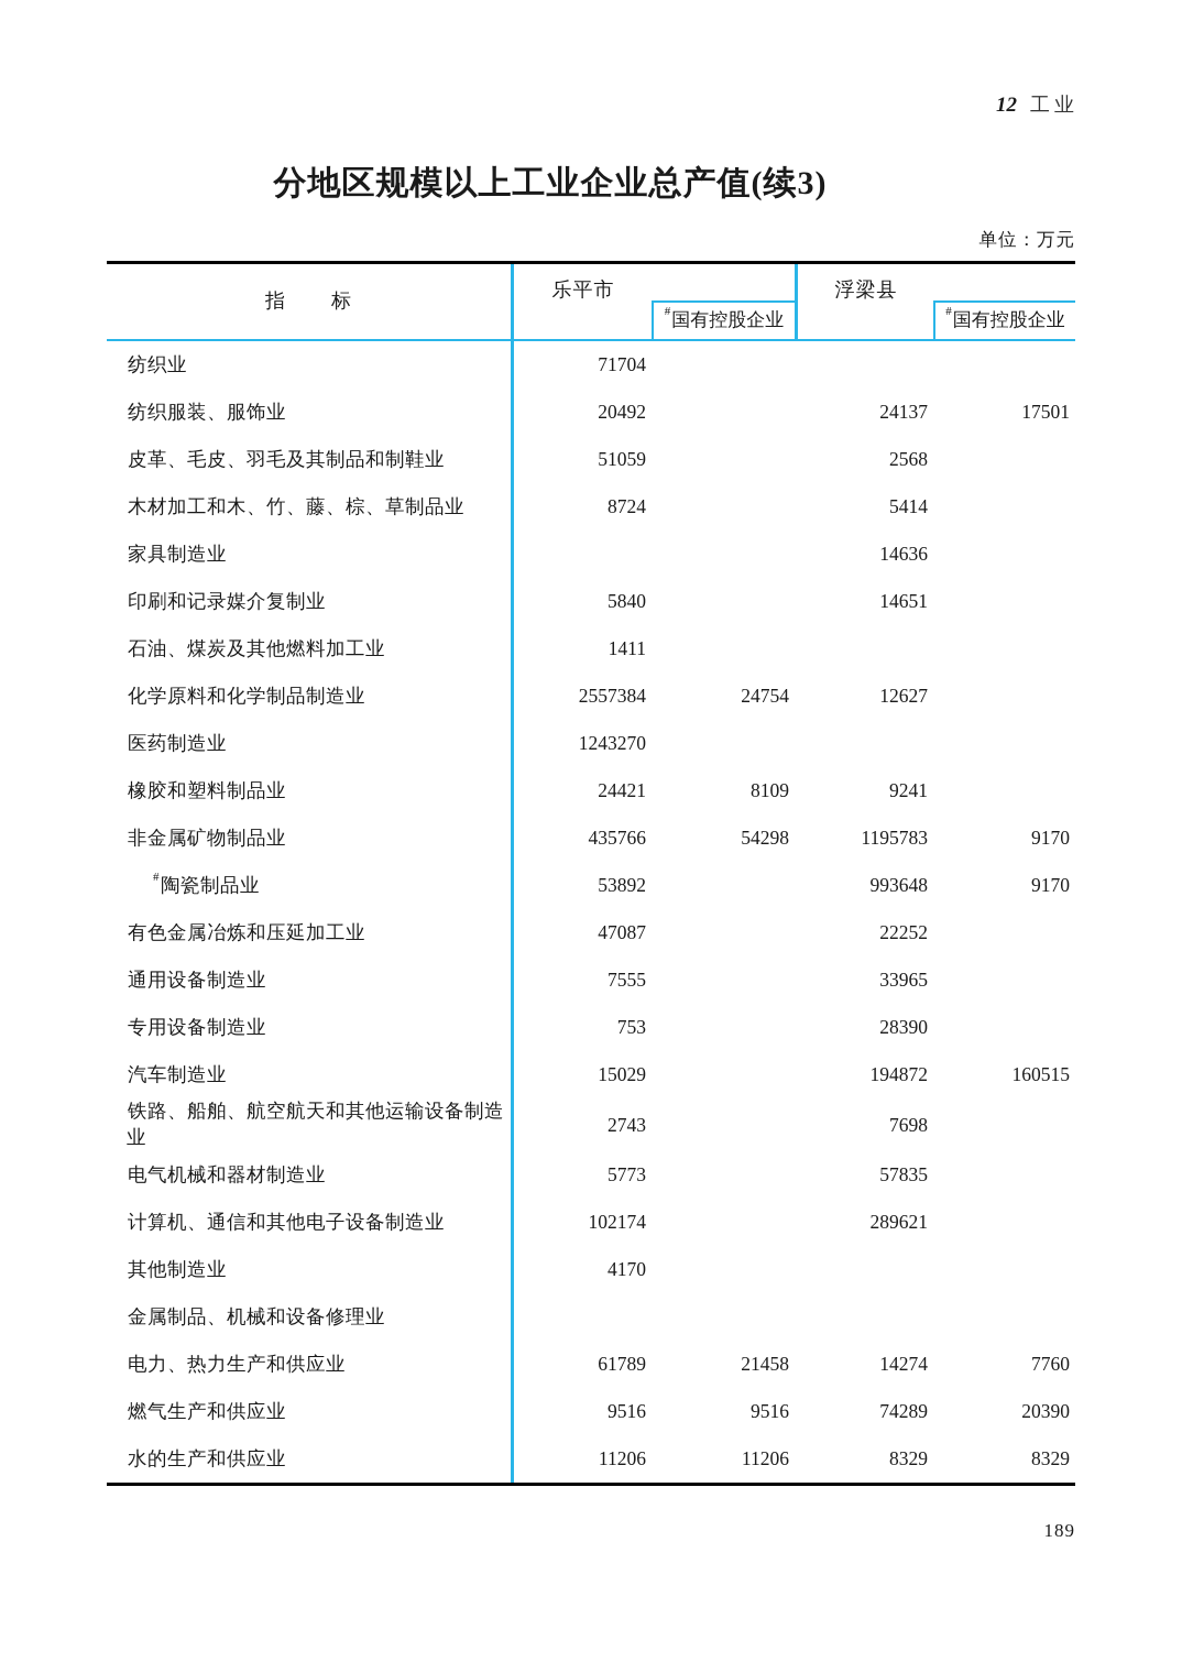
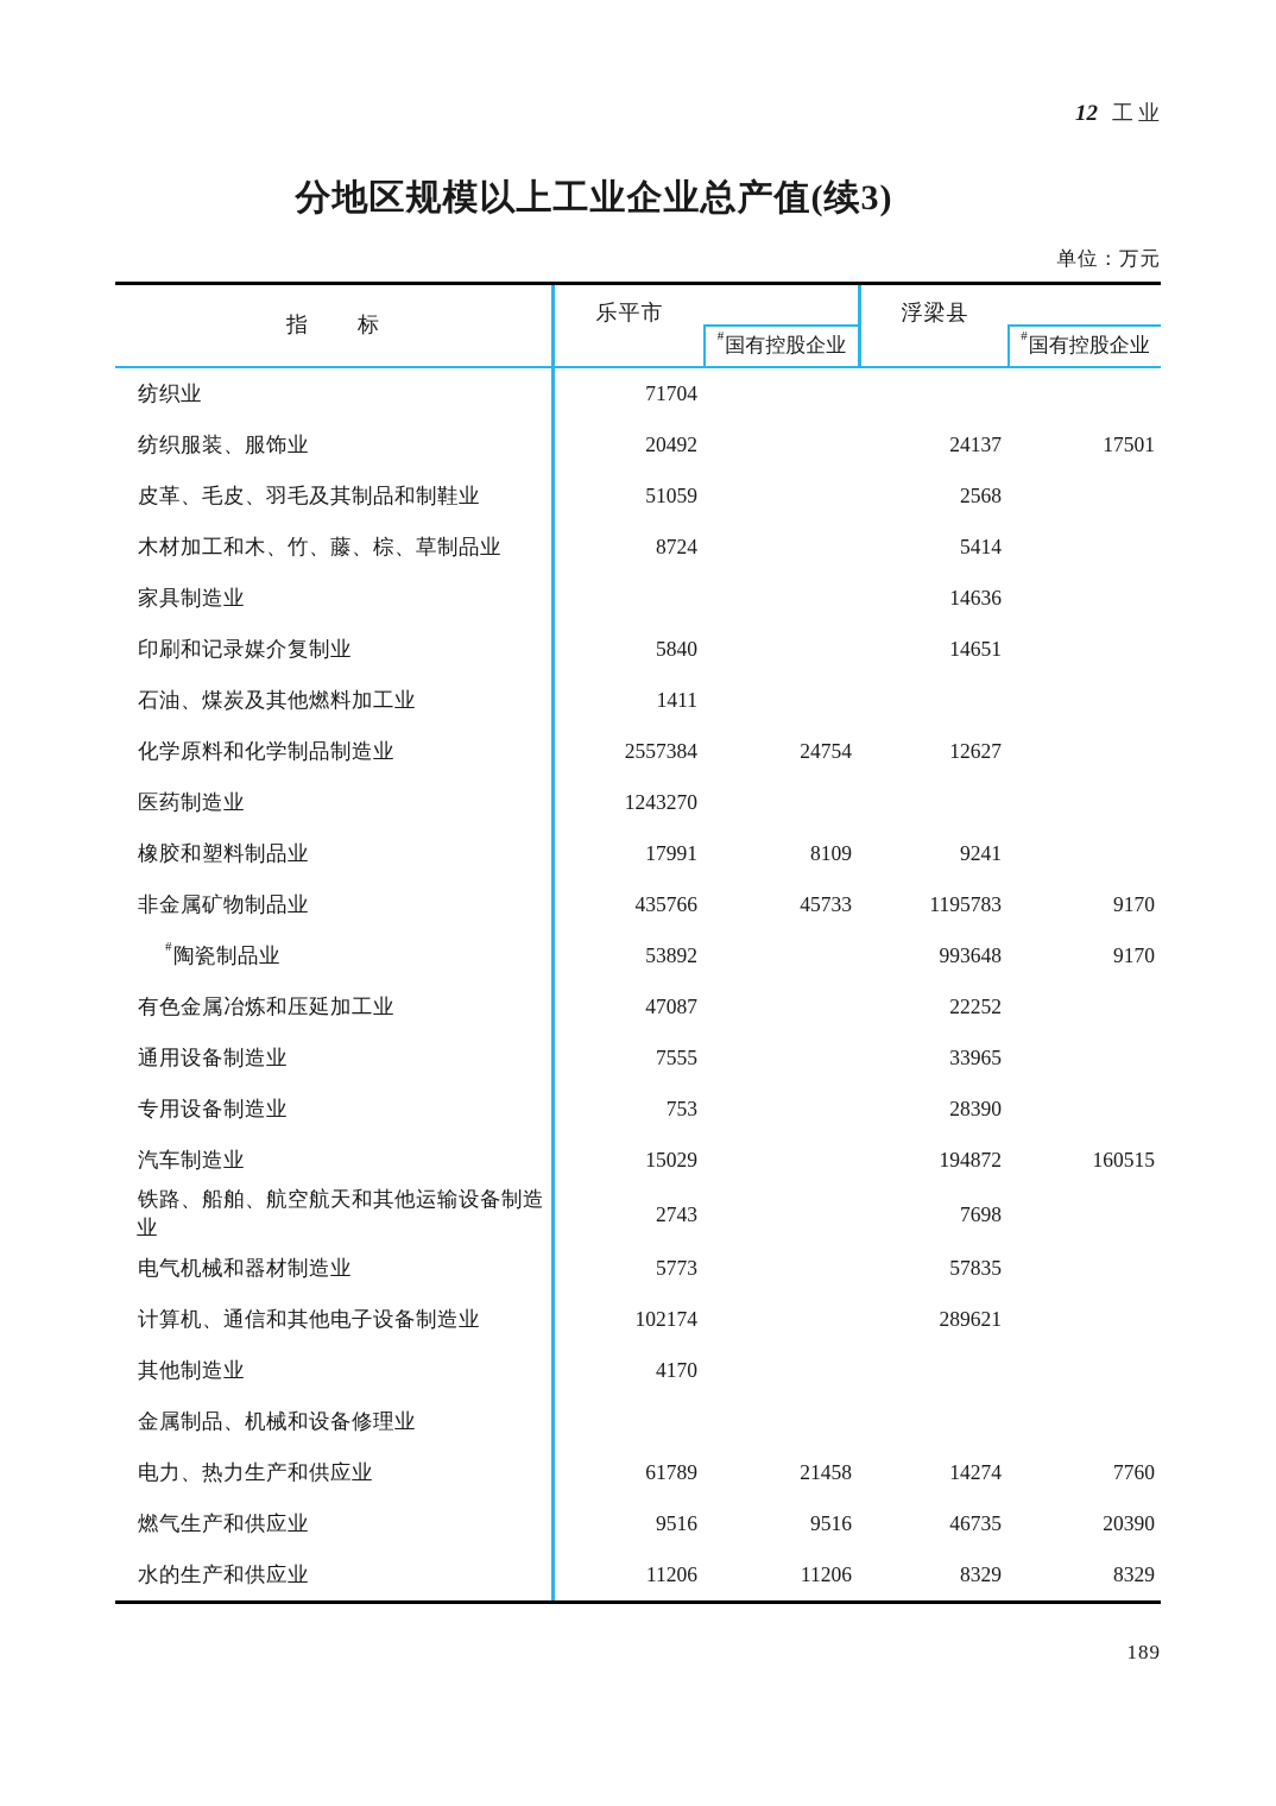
  12 工业
  分地区规模以上工业企业总产值(续3)
  单位：万元
  指 标
  乐平市
  浮梁县
  #国有控股企业
  #国有控股企业
  纺织业
  71704
  纺织服装、服饰业
  20492
  24137
  17501
  皮革、毛皮、羽毛及其制品和制鞋业
  51059
  2568
  木材加工和木、竹、藤、棕、草制品业
  8724
  5414
  家具制造业
  14636
  印刷和记录媒介复制业
  5840
  14651
  石油、煤炭及其他燃料加工业
  1411
  化学原料和化学制品制造业
  2557384
  24754
  12627
  医药制造业
  1243270
  橡胶和塑料制品业
- 24421
+ 17991
  8109
  9241
  非金属矿物制品业
  435766
- 54298
+ 45733
  1195783
  9170
  #陶瓷制品业
  53892
  993648
  9170
  有色金属冶炼和压延加工业
  47087
  22252
  通用设备制造业
  7555
  33965
  专用设备制造业
  753
  28390
  汽车制造业
  15029
  194872
  160515
  铁路、船舶、航空航天和其他运输设备制造业
  2743
  7698
  电气机械和器材制造业
  5773
  57835
  计算机、通信和其他电子设备制造业
  102174
  289621
  其他制造业
  4170
  金属制品、机械和设备修理业
  电力、热力生产和供应业
  61789
  21458
  14274
  7760
  燃气生产和供应业
  9516
  9516
- 74289
+ 46735
  20390
  水的生产和供应业
  11206
  11206
  8329
  8329
  189
